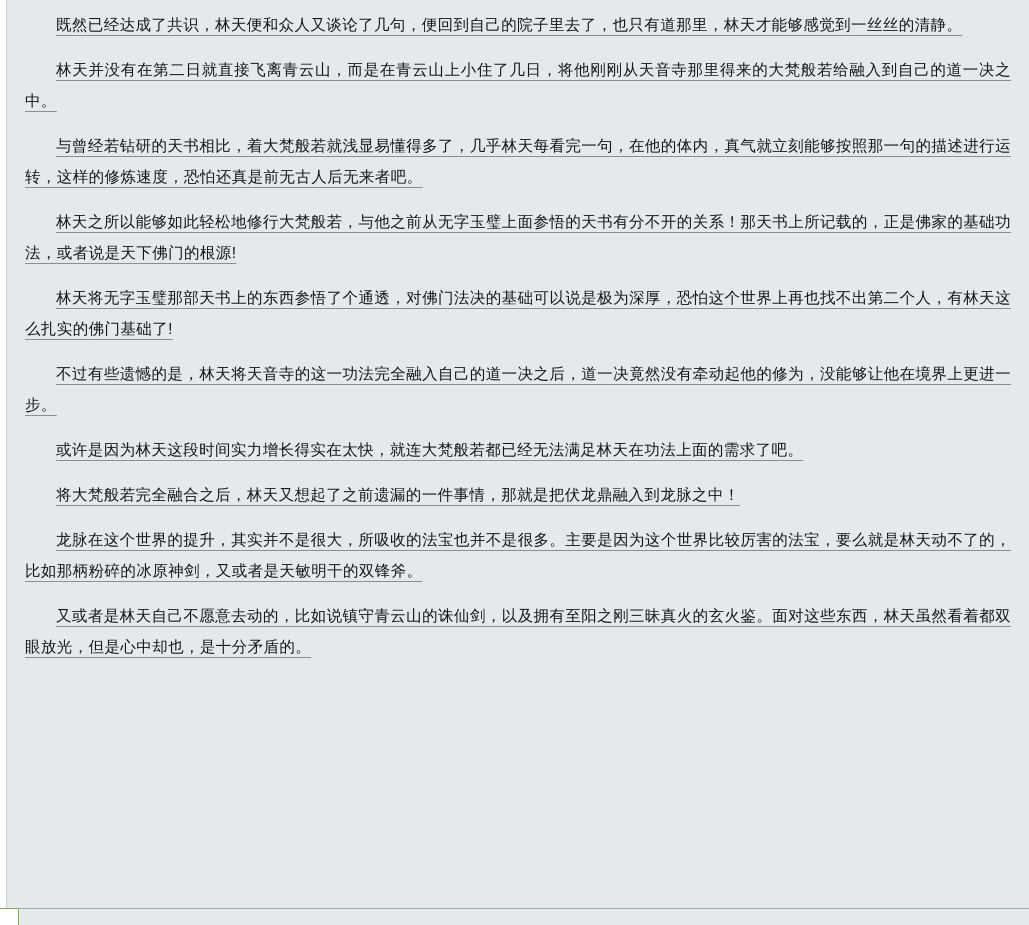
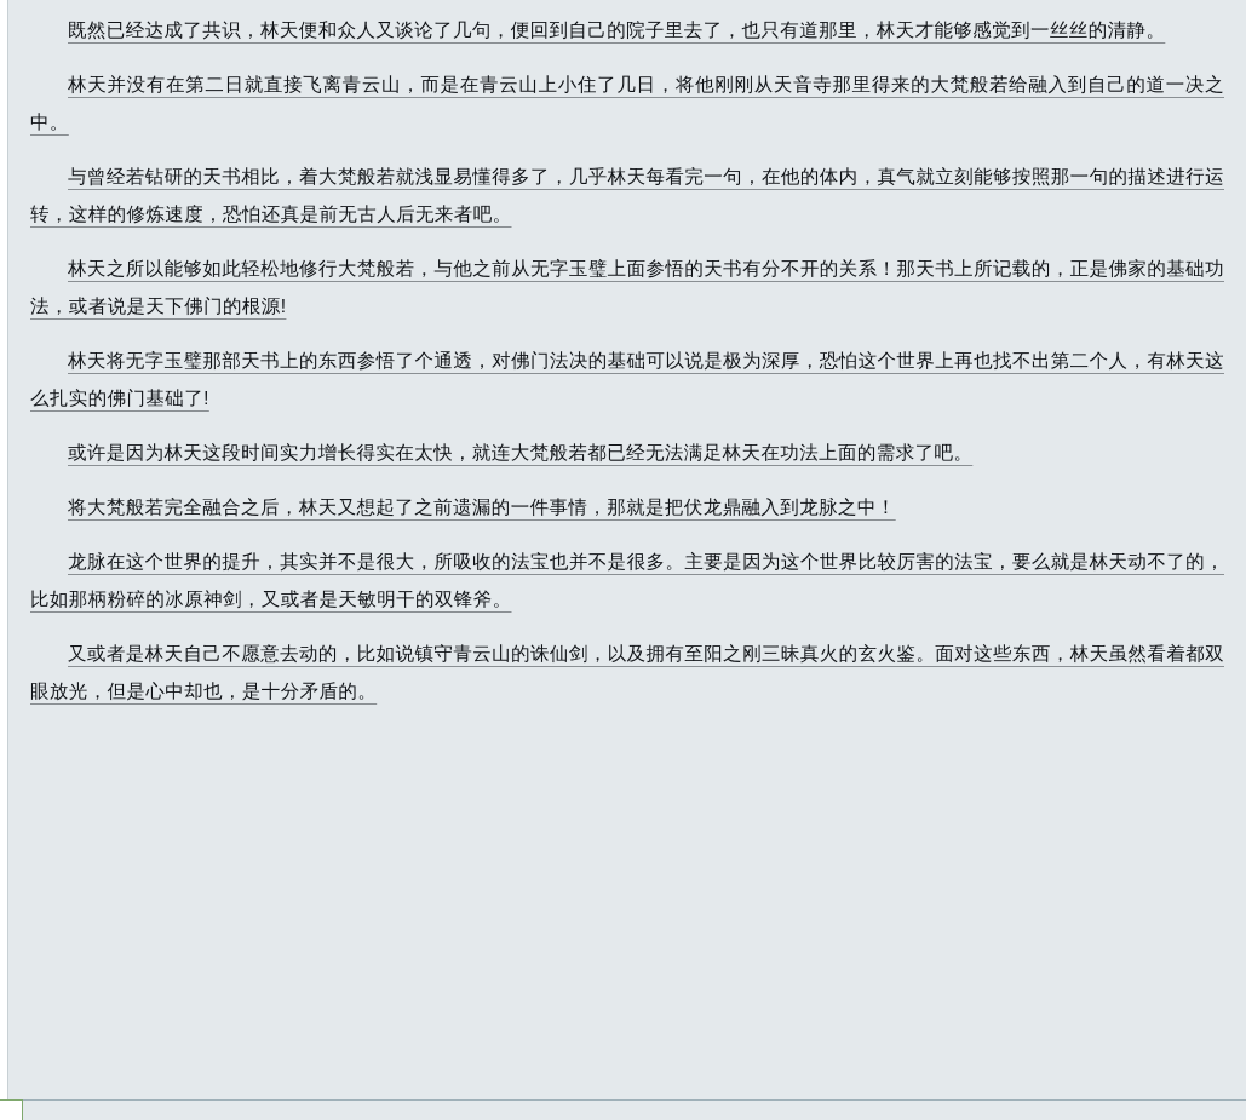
  既然已经达成了共识，林天便和众人又谈论了几句，便回到自己的院子里去了，也只有道那里，林天才能够感觉到一丝丝的清静。
  林天并没有在第二日就直接飞离青云山，而是在青云山上小住了几日，将他刚刚从天音寺那里得来的大梵般若给融入到自己的道一决之中。
  与曾经若钻研的天书相比，着大梵般若就浅显易懂得多了，几乎林天每看完一句，在他的体内，真气就立刻能够按照那一句的描述进行运转，这样的修炼速度，恐怕还真是前无古人后无来者吧。
  林天之所以能够如此轻松地修行大梵般若，与他之前从无字玉璧上面参悟的天书有分不开的关系！那天书上所记载的，正是佛家的基础功法，或者说是天下佛门的根源!
  林天将无字玉璧那部天书上的东西参悟了个通透，对佛门法决的基础可以说是极为深厚，恐怕这个世界上再也找不出第二个人，有林天这么扎实的佛门基础了!
- 不过有些遗憾的是，林天将天音寺的这一功法完全融入自己的道一决之后，道一决竟然没有牵动起他的修为，没能够让他在境界上更进一步。
  或许是因为林天这段时间实力增长得实在太快，就连大梵般若都已经无法满足林天在功法上面的需求了吧。
  将大梵般若完全融合之后，林天又想起了之前遗漏的一件事情，那就是把伏龙鼎融入到龙脉之中！
  龙脉在这个世界的提升，其实并不是很大，所吸收的法宝也并不是很多。主要是因为这个世界比较厉害的法宝，要么就是林天动不了的，比如那柄粉碎的冰原神剑，又或者是天敏明干的双锋斧。
  又或者是林天自己不愿意去动的，比如说镇守青云山的诛仙剑，以及拥有至阳之刚三昧真火的玄火鉴。面对这些东西，林天虽然看着都双眼放光，但是心中却也，是十分矛盾的。
